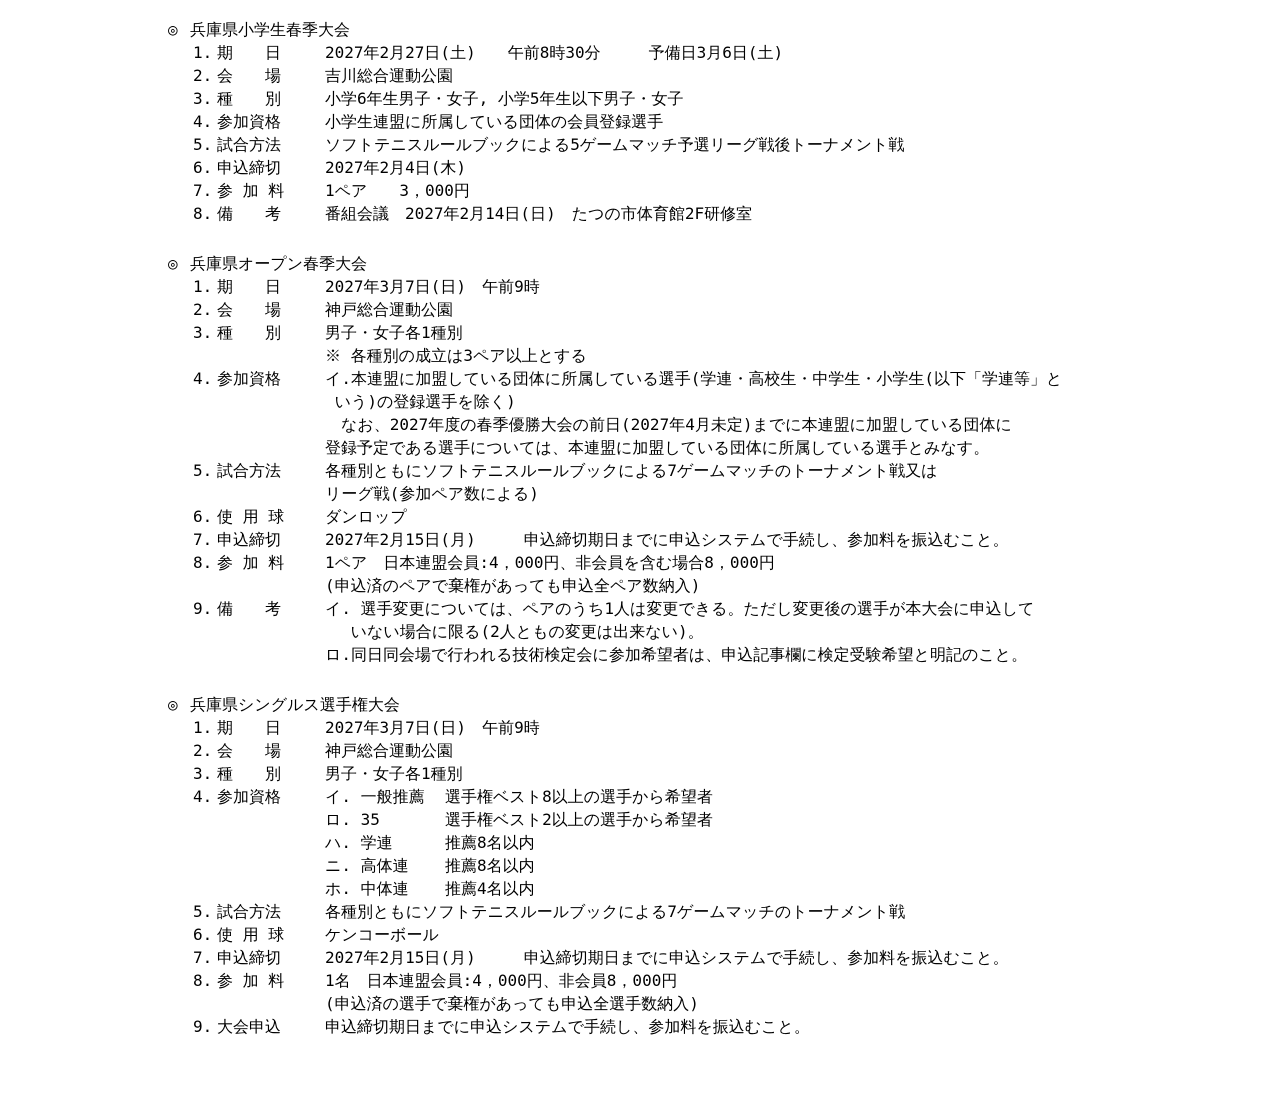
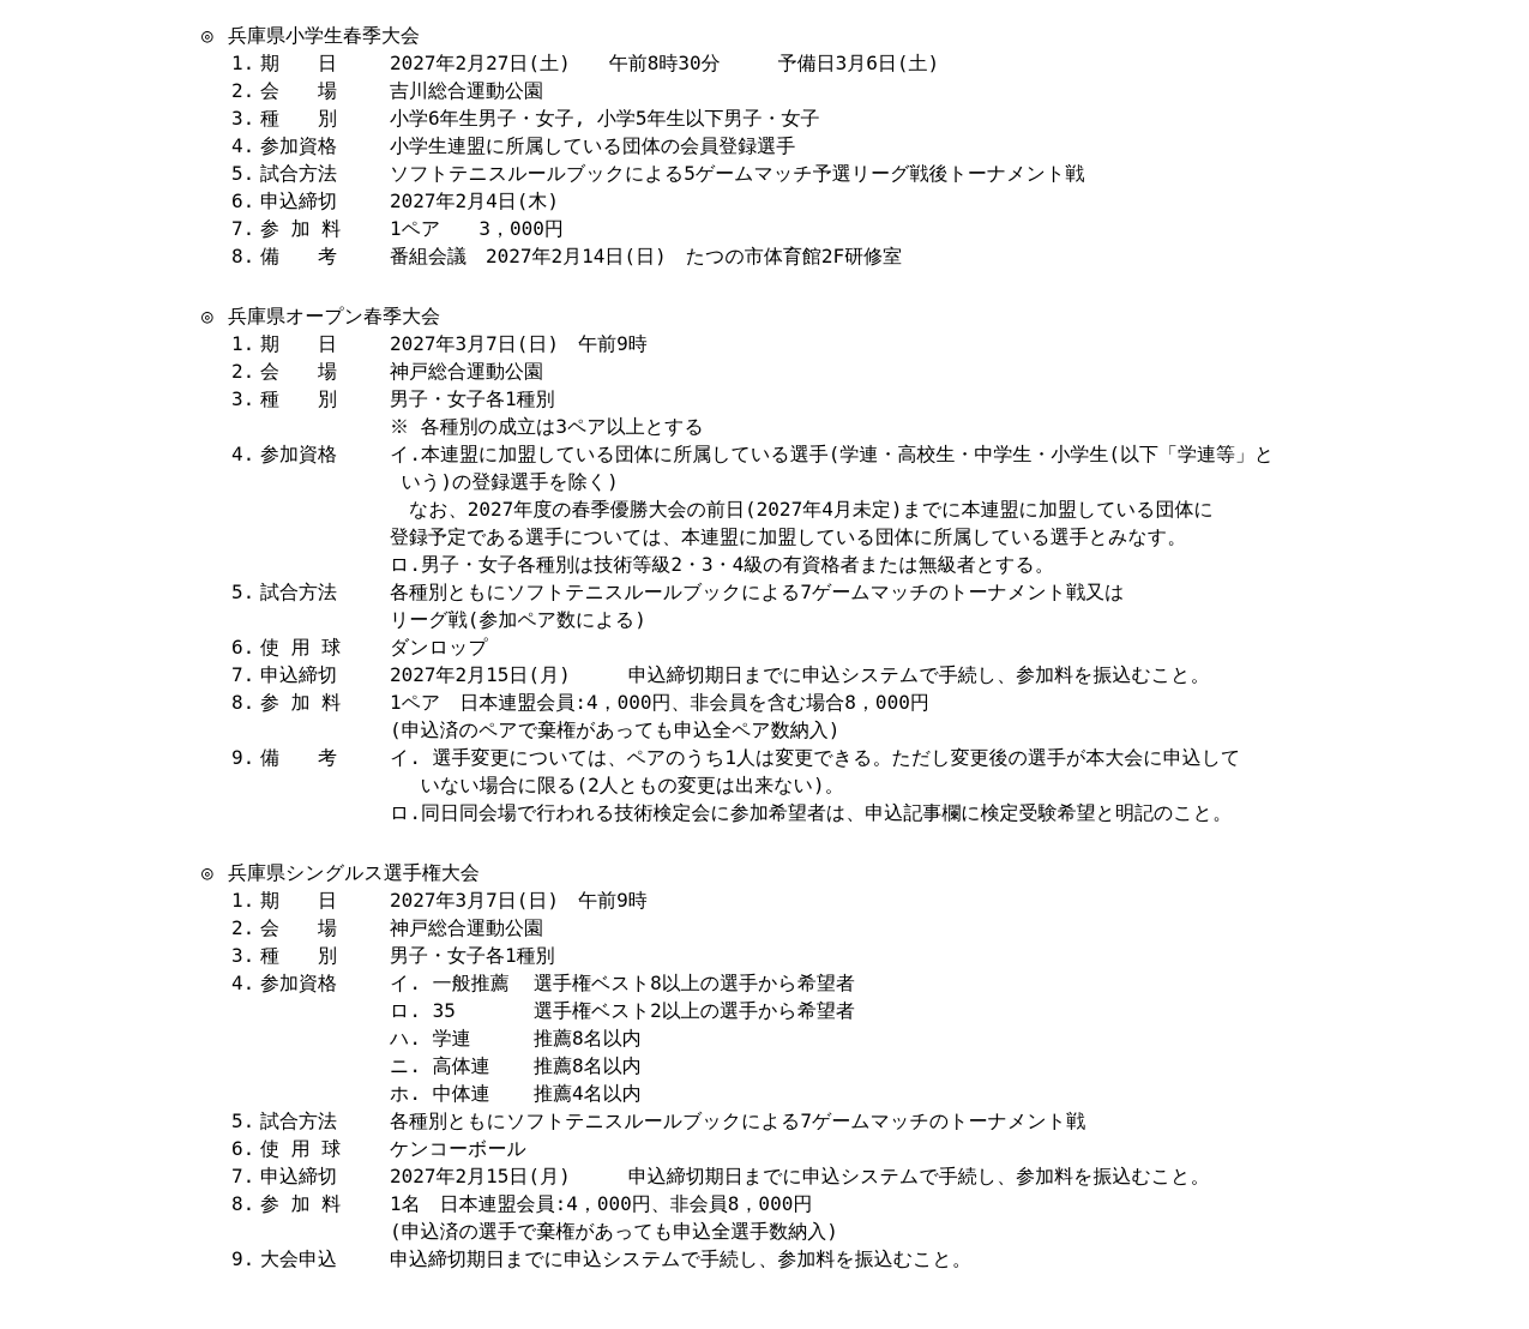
  ◎
  兵庫県小学生春季大会
  1.
  期 日
  2027年2月27日(土) 午前8時30分 予備日3月6日(土)
  2.
  会 場
  吉川総合運動公園
  3.
  種 別
  小学6年生男子・女子, 小学5年生以下男子・女子
  4.
  参加資格
  小学生連盟に所属している団体の会員登録選手
  5.
  試合方法
  ソフトテニスルールブックによる5ゲームマッチ予選リーグ戦後トーナメント戦
  6.
  申込締切
  2027年2月4日(木)
  7.
  参 加 料
  1ペア 3，000円
  8.
  備 考
  番組会議 2027年2月14日(日) たつの市体育館2F研修室
  ◎
  兵庫県オープン春季大会
  1.
  期 日
  2027年3月7日(日) 午前9時
  2.
  会 場
  神戸総合運動公園
  3.
  種 別
  男子・女子各1種別
  ※ 各種別の成立は3ペア以上とする
  4.
  参加資格
  イ.本連盟に加盟している団体に所属している選手(学連・高校生・中学生・小学生(以下「学連等」と
  いう)の登録選手を除く)
  なお、2027年度の春季優勝大会の前日(2027年4月未定)までに本連盟に加盟している団体に
  登録予定である選手については、本連盟に加盟している団体に所属している選手とみなす。
+ ロ.男子・女子各種別は技術等級2・3・4級の有資格者または無級者とする。
  5.
  試合方法
  各種別ともにソフトテニスルールブックによる7ゲームマッチのトーナメント戦又は
  リーグ戦(参加ペア数による)
  6.
  使 用 球
  ダンロップ
  7.
  申込締切
  2027年2月15日(月) 申込締切期日までに申込システムで手続し、参加料を振込むこと。
  8.
  参 加 料
  1ペア 日本連盟会員:4，000円、非会員を含む場合8，000円
  (申込済のペアで棄権があっても申込全ペア数納入)
  9.
  備 考
  イ. 選手変更については、ペアのうち1人は変更できる。ただし変更後の選手が本大会に申込して
  いない場合に限る(2人ともの変更は出来ない)。
  ロ.同日同会場で行われる技術検定会に参加希望者は、申込記事欄に検定受験希望と明記のこと。
  ◎
  兵庫県シングルス選手権大会
  1.
  期 日
  2027年3月7日(日) 午前9時
  2.
  会 場
  神戸総合運動公園
  3.
  種 別
  男子・女子各1種別
  4.
  参加資格
  イ. 一般推薦 選手権ベスト8以上の選手から希望者
  ロ. 35 選手権ベスト2以上の選手から希望者
  ハ. 学連 推薦8名以内
  ニ. 高体連 推薦8名以内
  ホ. 中体連 推薦4名以内
  5.
  試合方法
  各種別ともにソフトテニスルールブックによる7ゲームマッチのトーナメント戦
  6.
  使 用 球
  ケンコーボール
  7.
  申込締切
  2027年2月15日(月) 申込締切期日までに申込システムで手続し、参加料を振込むこと。
  8.
  参 加 料
  1名 日本連盟会員:4，000円、非会員8，000円
  (申込済の選手で棄権があっても申込全選手数納入)
  9.
  大会申込
  申込締切期日までに申込システムで手続し、参加料を振込むこと。
